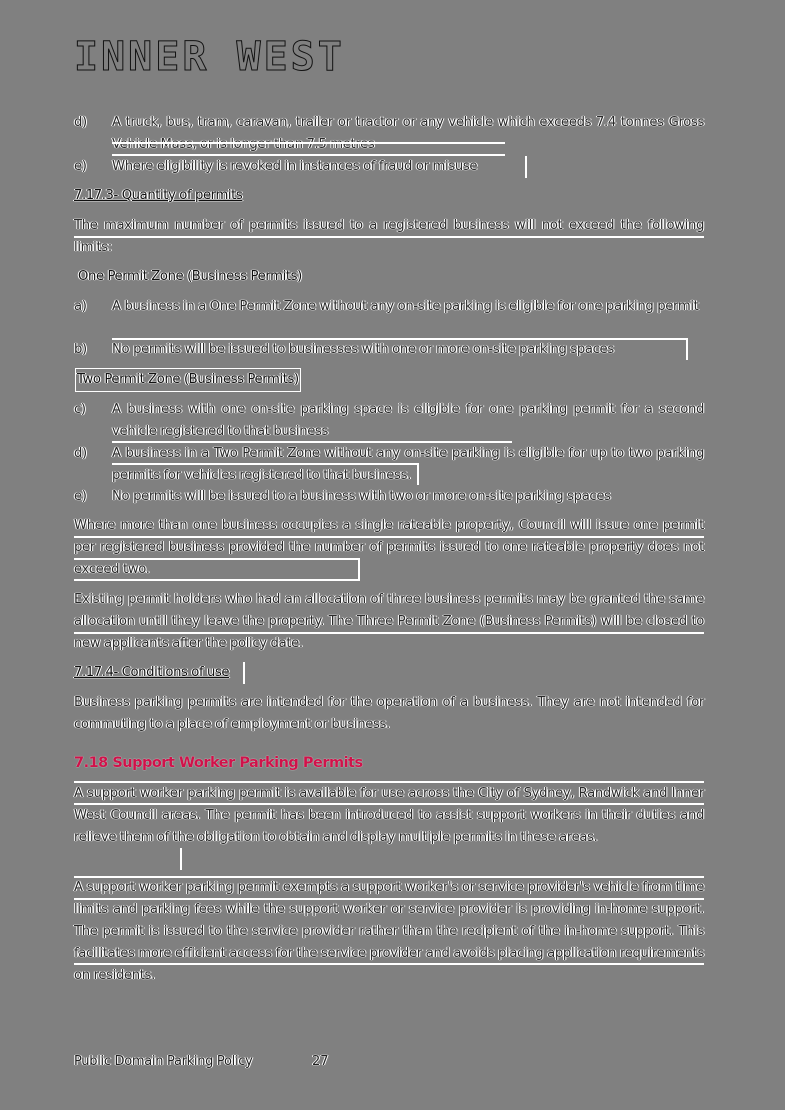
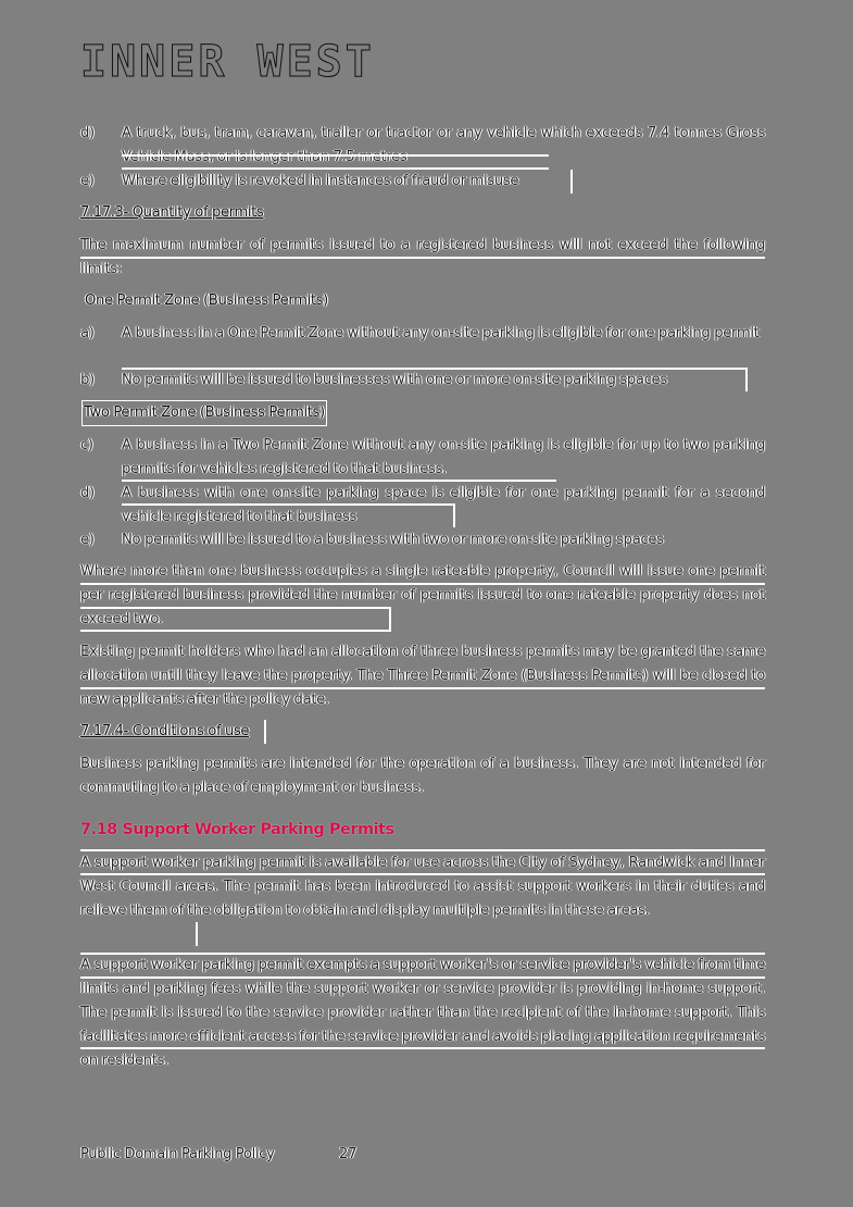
  INNER WEST
  d)
  A truck, bus, tram, caravan, trailer or tractor or any vehicle which exceeds 7.4 tonnes Gross Vehicle Mass, or is longer than 7.5 metres
  e)
  Where eligibility is revoked in instances of fraud or misuse
  7.17.3- Quantity of permits
  The maximum number of permits issued to a registered business will not exceed the following limits:
  One Permit Zone (Business Permits)
  a)
  A business in a One Permit Zone without any on-site parking is eligible for one parking permit
  b)
  No permits will be issued to businesses with one or more on-site parking spaces
  Two Permit Zone (Business Permits)
  c)
- A business with one on-site parking space is eligible for one parking permit for a second vehicle registered to that business
+ A business in a Two Permit Zone without any on-site parking is eligible for up to two parking permits for vehicles registered to that business.
  d)
- A business in a Two Permit Zone without any on-site parking is eligible for up to two parking permits for vehicles registered to that business.
+ A business with one on-site parking space is eligible for one parking permit for a second vehicle registered to that business
  e)
  No permits will be issued to a business with two or more on-site parking spaces
  Where more than one business occupies a single rateable property, Council will issue one permit per registered business provided the number of permits issued to one rateable property does not exceed two.
  Existing permit holders who had an allocation of three business permits may be granted the same allocation until they leave the property. The Three Permit Zone (Business Permits) will be closed to new applicants after the policy date.
  7.17.4- Conditions of use
  Business parking permits are intended for the operation of a business. They are not intended for commuting to a place of employment or business.
  7.18 Support Worker Parking Permits
  A support worker parking permit is available for use across the City of Sydney, Randwick and Inner West Council areas. The permit has been introduced to assist support workers in their duties and relieve them of the obligation to obtain and display multiple permits in these areas.
  A support worker parking permit exempts a support worker's or service provider's vehicle from time limits and parking fees while the support worker or service provider is providing in-home support. The permit is issued to the service provider rather than the recipient of the in-home support. This facilitates more efficient access for the service provider and avoids placing application requirements on residents.
  Public Domain Parking Policy
  27
